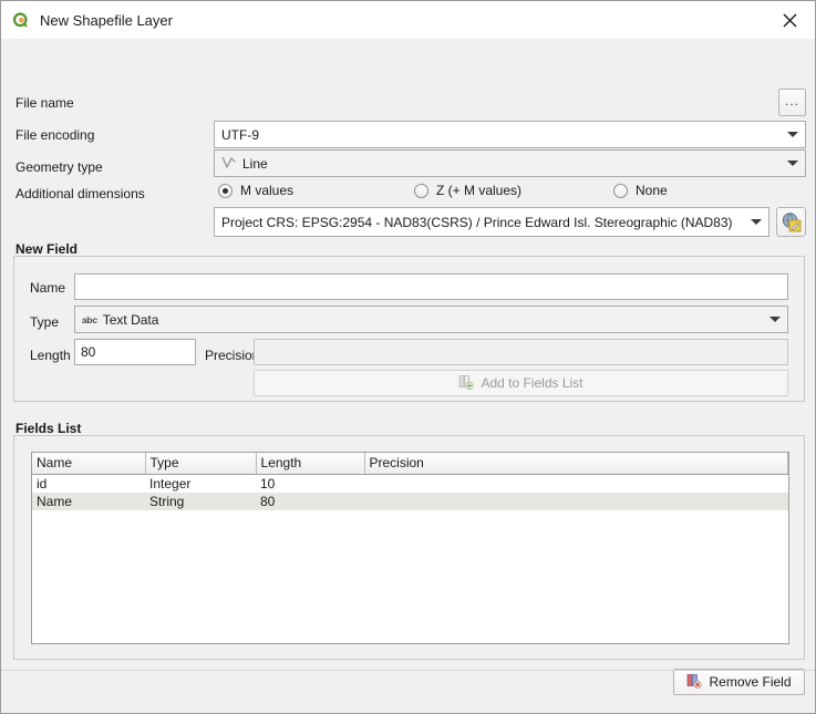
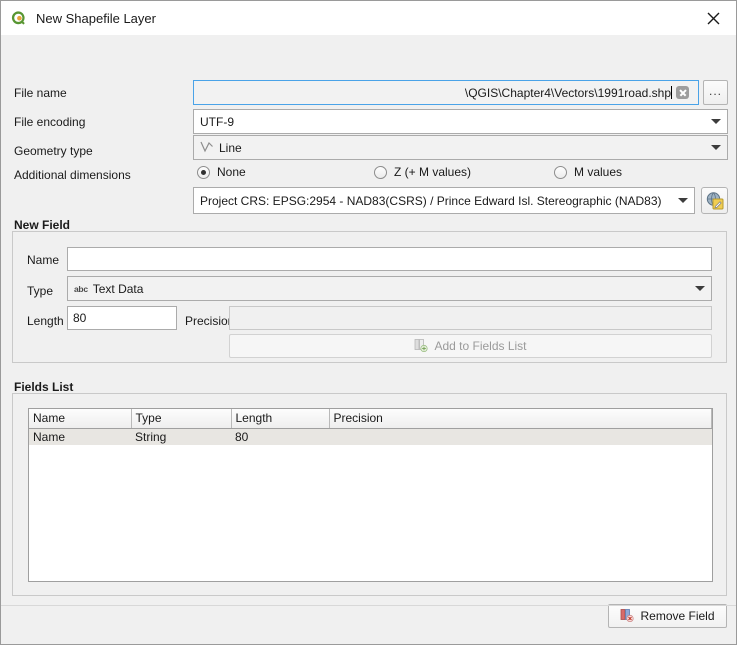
  New Shapefile Layer
  File name
+ \QGIS\Chapter4\Vectors\1991road.shp
  ...
  File encoding
  UTF-9
  Geometry type
  Line
  Additional dimensions
- M values
+ None
  Z (+ M values)
- None
+ M values
  Project CRS: EPSG:2954 - NAD83(CSRS) / Prince Edward Isl. Stereographic (NAD83)
  New Field
  Name
  Type
  abc
  Text Data
  Length
  80
  Precisio
  Add to Fields List
  Fields List
  Name	Type	Length	Precision
- id	Integer	10
  Name	String	80
  Remove Field
